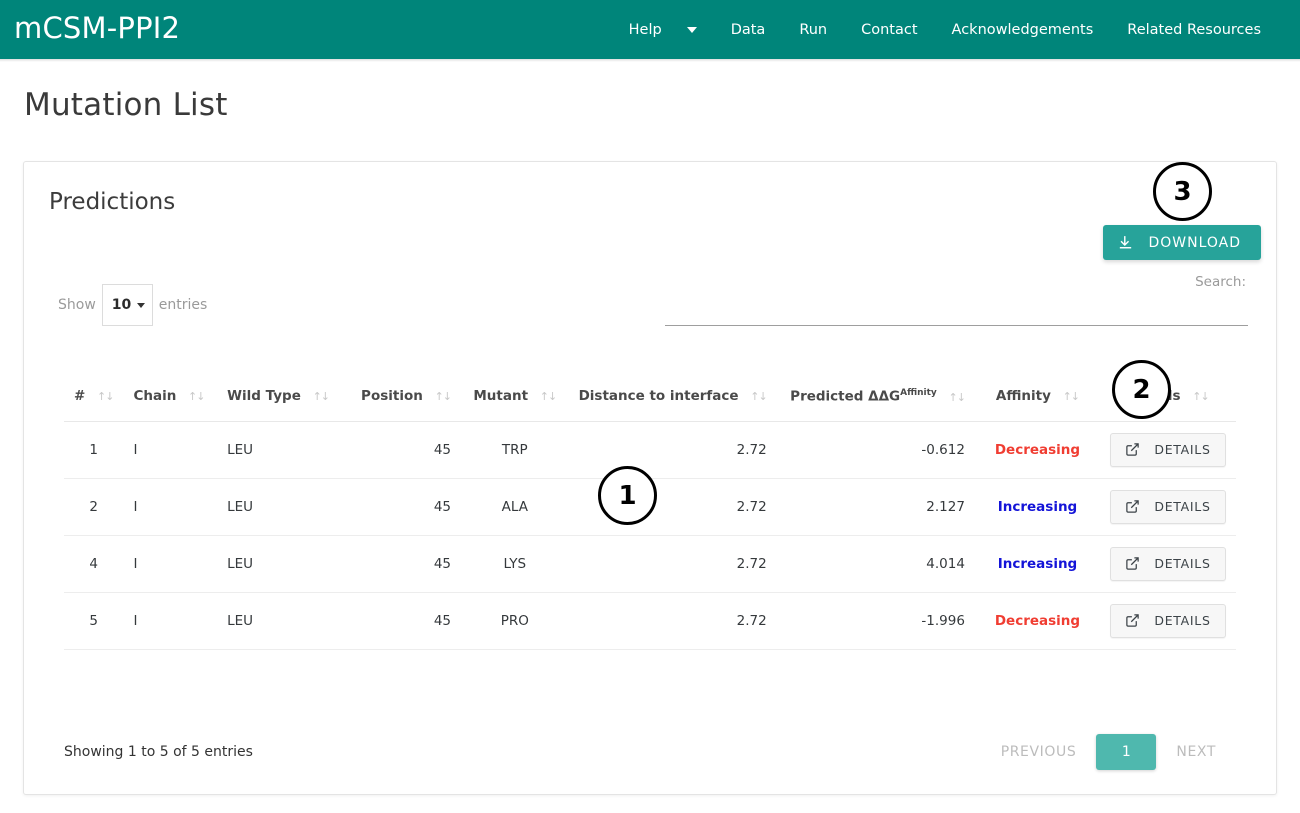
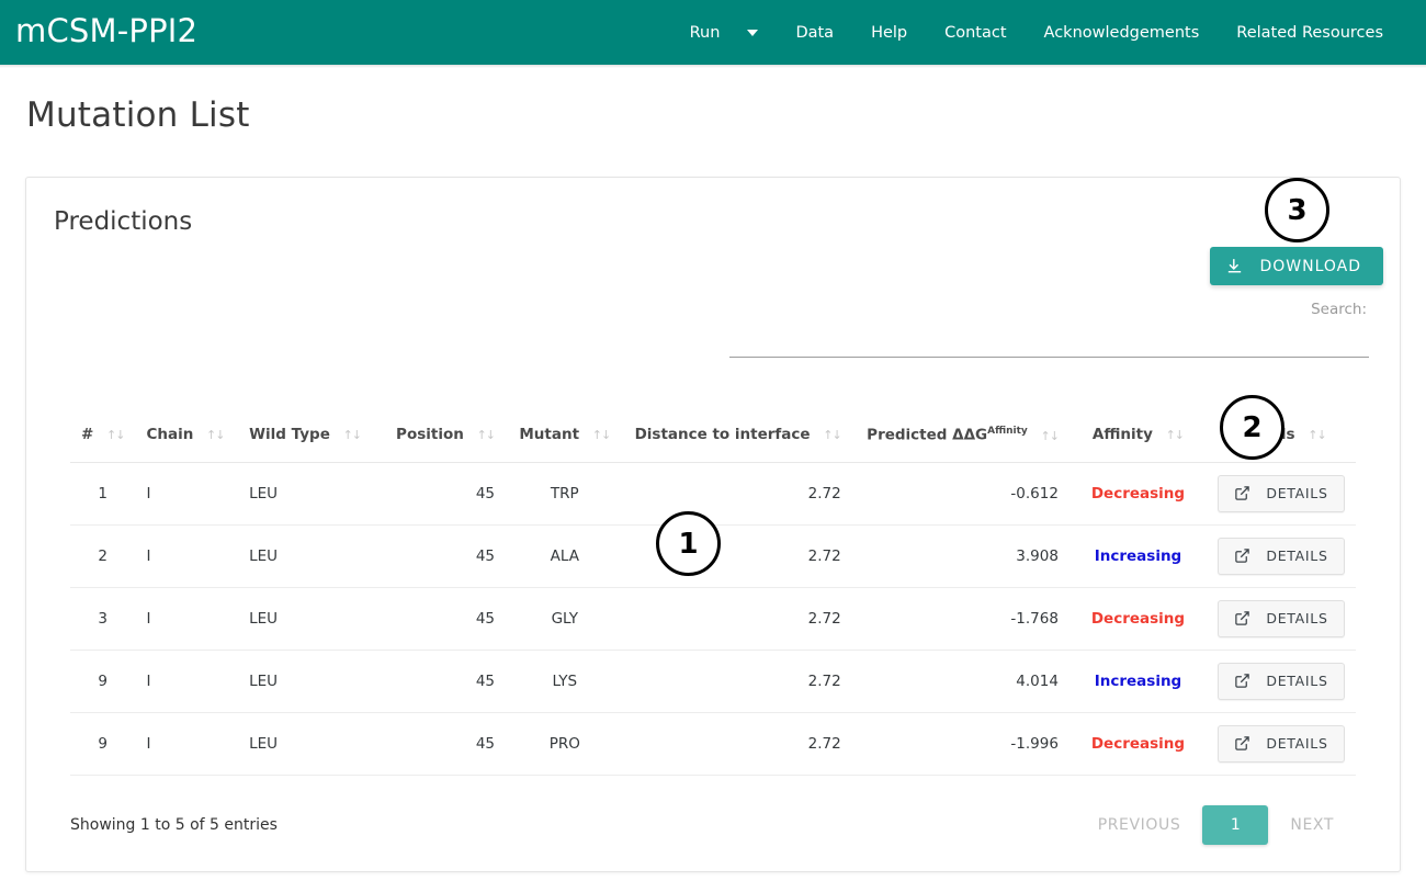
  mCSM-PPI2
- Help
+ Run
  Data
- Run
+ Help
  Contact
  Acknowledgements
  Related Resources
  Mutation List
  Predictions
  DOWNLOAD
- Show
- 10
- entries
  Search:
  # ↑↓	Chain ↑↓	Wild Type ↑↓	Position ↑↓	Mutant ↑↓	Distance to interface ↑↓	Predicted ΔΔGAffinity ↑↓	Affinity ↑↓	s ↑↓
  1	I	LEU	45	TRP	2.72	-0.612	Decreasing	DETAILS
- 2	I	LEU	45	ALA	2.72	2.127	Increasing	DETAILS
+ 2	I	LEU	45	ALA	2.72	3.908	Increasing	DETAILS
+ 3	I	LEU	45	GLY	2.72	-1.768	Decreasing	DETAILS
- 4	I	LEU	45	LYS	2.72	4.014	Increasing	DETAILS
+ 9	I	LEU	45	LYS	2.72	4.014	Increasing	DETAILS
- 5	I	LEU	45	PRO	2.72	-1.996	Decreasing	DETAILS
+ 9	I	LEU	45	PRO	2.72	-1.996	Decreasing	DETAILS
  Showing 1 to 5 of 5 entries
  PREVIOUS
  1
  NEXT
  1
  2
  3
